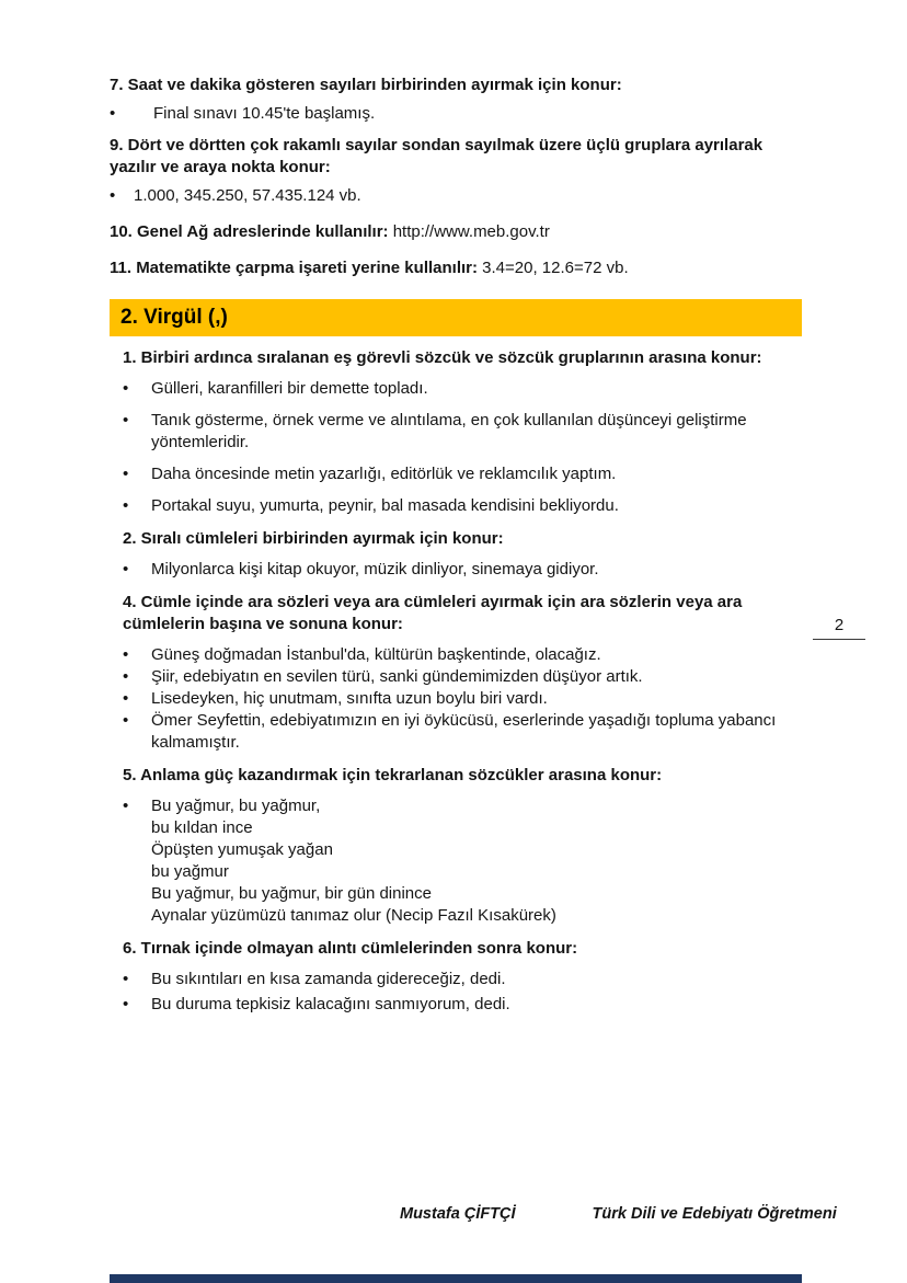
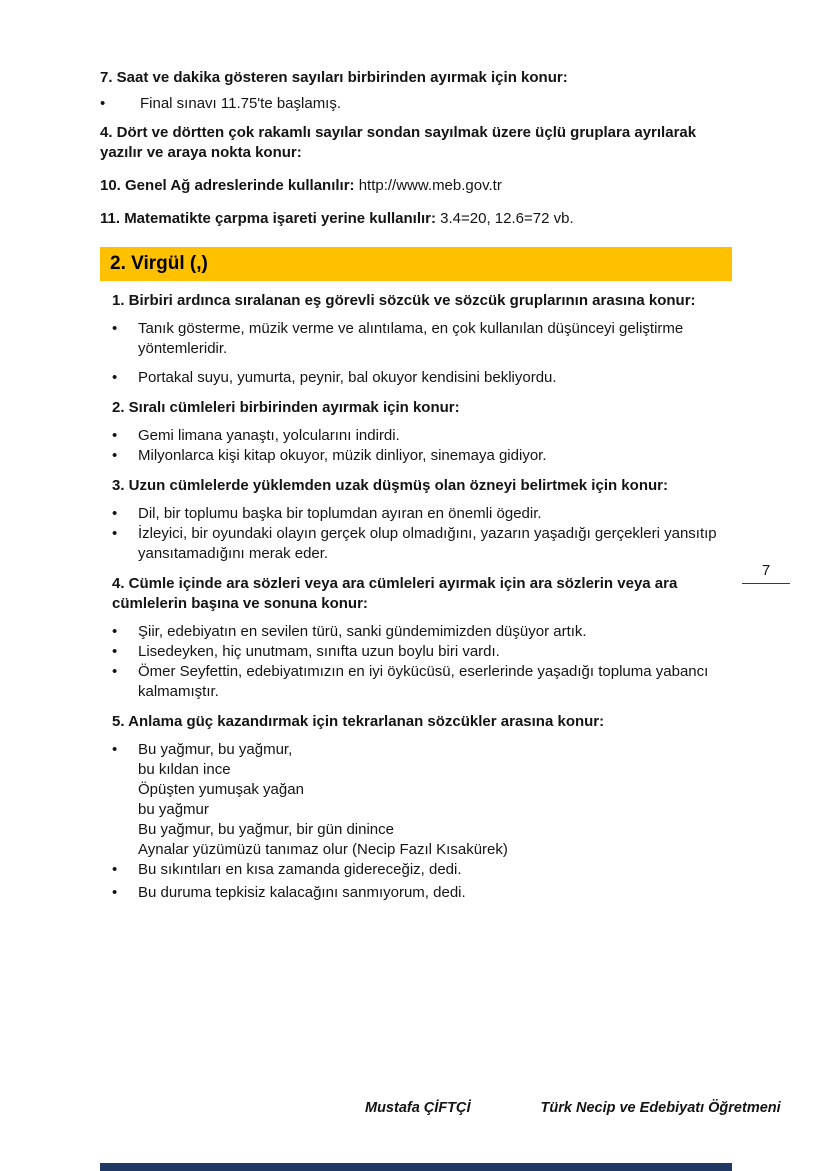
  7. Saat ve dakika gösteren sayıları birbirinden ayırmak için konur:
- Final sınavı 10.45'te başlamış.
+ Final sınavı 11.75'te başlamış.
- 9. Dört ve dörtten çok rakamlı sayılar sondan sayılmak üzere üçlü gruplara ayrılarak yazılır ve araya nokta konur:
+ 4. Dört ve dörtten çok rakamlı sayılar sondan sayılmak üzere üçlü gruplara ayrılarak yazılır ve araya nokta konur:
- 1.000, 345.250, 57.435.124 vb.
  10. Genel Ağ adreslerinde kullanılır: http://www.meb.gov.tr
  11. Matematikte çarpma işareti yerine kullanılır: 3.4=20, 12.6=72 vb.
  2. Virgül (,)
  1. Birbiri ardınca sıralanan eş görevli sözcük ve sözcük gruplarının arasına konur:
- Gülleri, karanfilleri bir demette topladı.
- Tanık gösterme, örnek verme ve alıntılama, en çok kullanılan düşünceyi geliştirme yöntemleridir.
+ Tanık gösterme, müzik verme ve alıntılama, en çok kullanılan düşünceyi geliştirme yöntemleridir.
- Daha öncesinde metin yazarlığı, editörlük ve reklamcılık yaptım.
- Portakal suyu, yumurta, peynir, bal masada kendisini bekliyordu.
+ Portakal suyu, yumurta, peynir, bal okuyor kendisini bekliyordu.
  2. Sıralı cümleleri birbirinden ayırmak için konur:
+ Gemi limana yanaştı, yolcularını indirdi.
  Milyonlarca kişi kitap okuyor, müzik dinliyor, sinemaya gidiyor.
+ 3. Uzun cümlelerde yüklemden uzak düşmüş olan özneyi belirtmek için konur:
+ Dil, bir toplumu başka bir toplumdan ayıran en önemli ögedir.
+ İzleyici, bir oyundaki olayın gerçek olup olmadığını, yazarın yaşadığı gerçekleri yansıtıp yansıtamadığını merak eder.
  4. Cümle içinde ara sözleri veya ara cümleleri ayırmak için ara sözlerin veya ara cümlelerin başına ve sonuna konur:
- Güneş doğmadan İstanbul'da, kültürün başkentinde, olacağız.
  Şiir, edebiyatın en sevilen türü, sanki gündemimizden düşüyor artık.
  Lisedeyken, hiç unutmam, sınıfta uzun boylu biri vardı.
  Ömer Seyfettin, edebiyatımızın en iyi öykücüsü, eserlerinde yaşadığı topluma yabancı kalmamıştır.
  5. Anlama güç kazandırmak için tekrarlanan sözcükler arasına konur:
  Bu yağmur, bu yağmur,
  bu kıldan ince
  Öpüşten yumuşak yağan
  bu yağmur
  Bu yağmur, bu yağmur, bir gün dinince
  Aynalar yüzümüzü tanımaz olur (Necip Fazıl Kısakürek)
- 6. Tırnak içinde olmayan alıntı cümlelerinden sonra konur:
  Bu sıkıntıları en kısa zamanda gidereceğiz, dedi.
  Bu duruma tepkisiz kalacağını sanmıyorum, dedi.
- 2
+ 7
  Mustafa ÇİFTÇİ
- Türk Dili ve Edebiyatı Öğretmeni
+ Türk Necip ve Edebiyatı Öğretmeni
